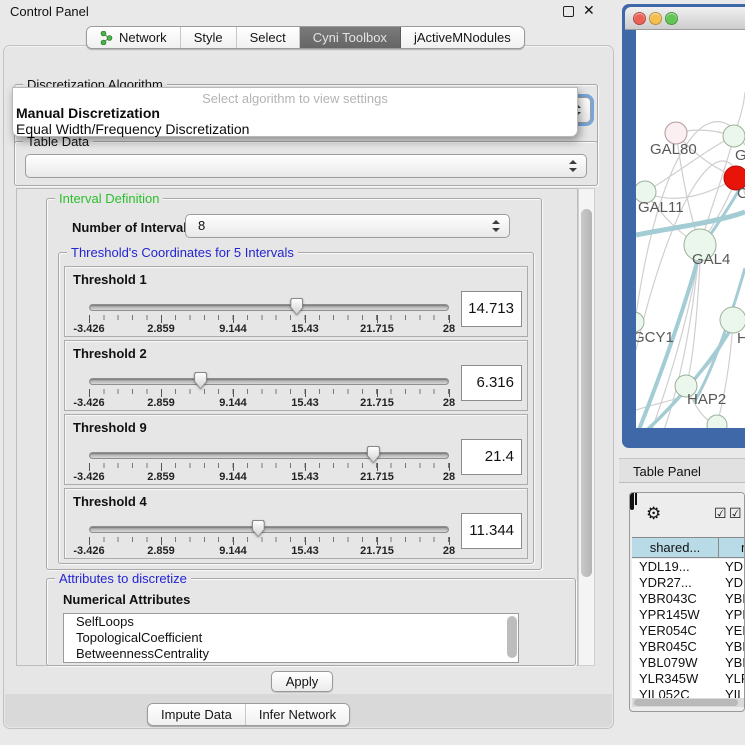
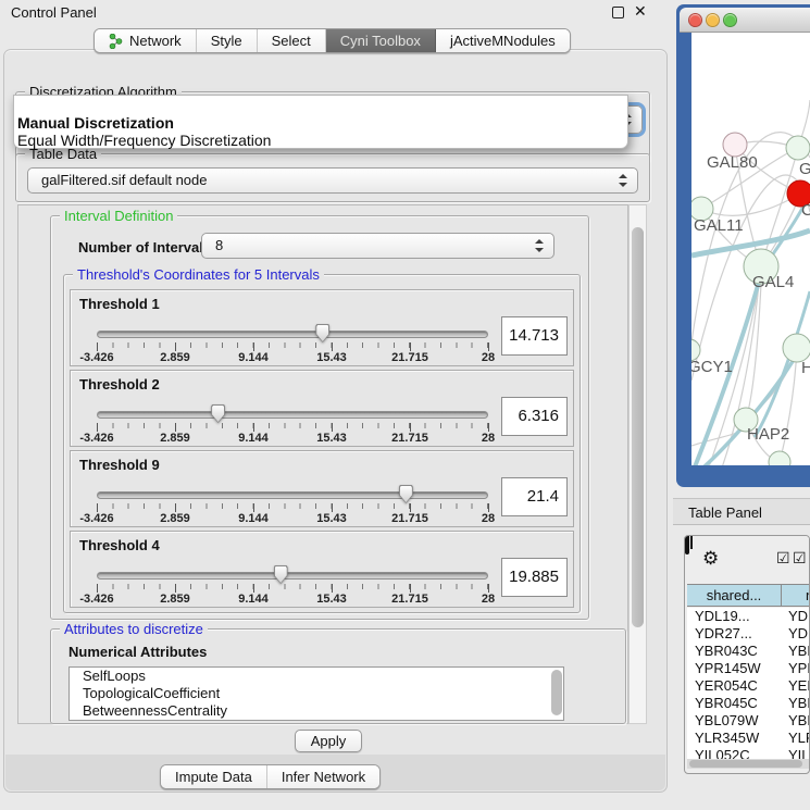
  Control Panel
  ✕
  Network
  Style
  Select
  Cyni Toolbox
  jActiveMNodules
  Discretization Algorithm
- Select algorithm to view settings
  Manual Discretization
  Equal Width/Frequency Discretization
  Table Data
+ galFiltered.sif default node
  Interval Definition
  Number of Interva
  8
  Threshold's Coordinates for 5 Intervals
  Threshold 1
  -3.426
  2.859
  9.144
  15.43
  21.715
  28
  14.713
  Threshold 2
  -3.426
  2.859
  9.144
  15.43
  21.715
  28
  6.316
  Threshold 9
  -3.426
  2.859
  9.144
  15.43
  21.715
  28
  21.4
  Threshold 4
  -3.426
  2.859
  9.144
  15.43
  21.715
  28
- 11.344
+ 19.885
  Attributes to discretize
  Numerical Attributes
  SelfLoops
  TopologicalCoefficient
  BetweennessCentrality
  Apply
  Impute Data
  Infer Network
  GAL80
  G
  C
  GAL11
  GAL4
  GCY1
  H
  HAP2
  Table Panel
  ⚙
  ☑
  ☑
  shared...
  YDL19...
  YDR27...
  YBR043C
  YPR145W
  YER054C
  YBR045C
  YBL079W
  YLR345W
  YIL052C
  YIL
